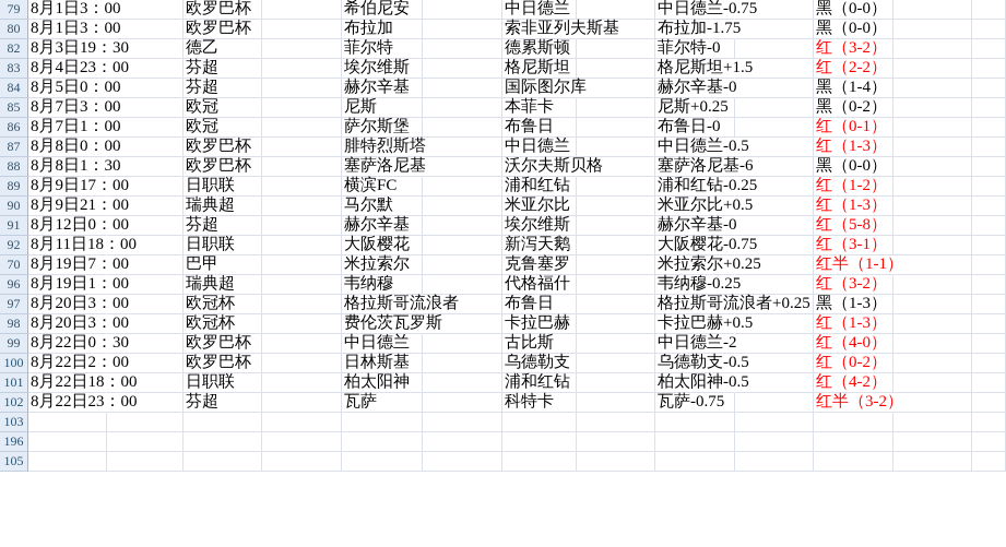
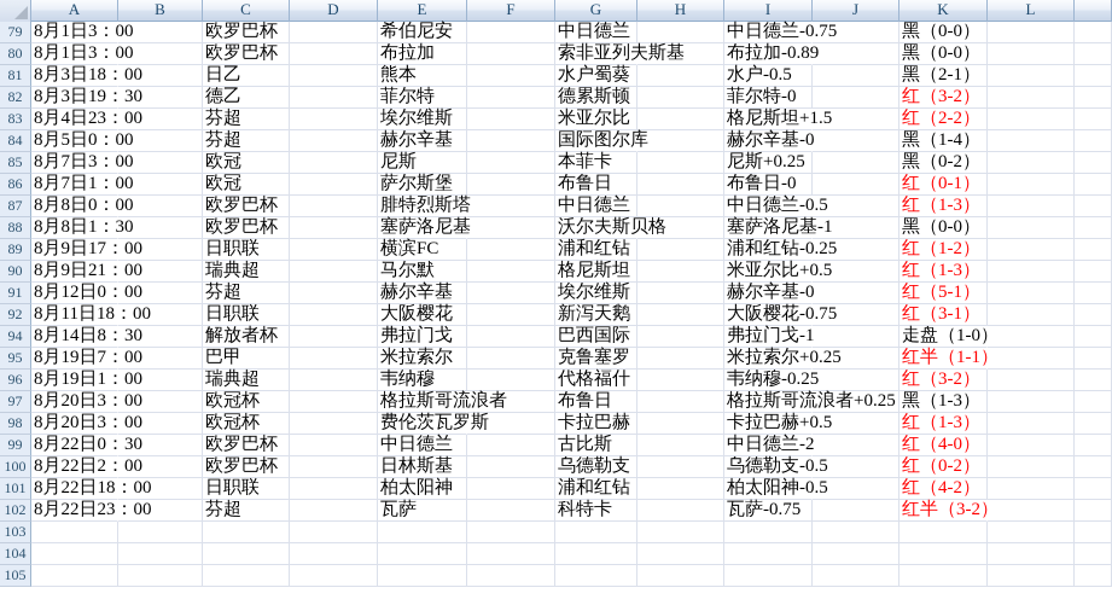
+ A
+ B
+ C
+ D
+ E
+ F
+ G
+ H
+ I
+ J
+ K
+ L
  79
  8月1日3：00
  欧罗巴杯
  希伯尼安
  中日德兰
  中日德兰-0.75
  黑（0-0）
  80
  8月1日3：00
  欧罗巴杯
  布拉加
  索非亚列夫斯基
- 布拉加-1.75
+ 布拉加-0.89
  黑（0-0）
+ 81
+ 8月3日18：00
+ 日乙
+ 熊本
+ 水户蜀葵
+ 水户-0.5
+ 黑（2-1）
  82
  8月3日19：30
  德乙
  菲尔特
  德累斯顿
  菲尔特-0
  红（3-2）
  83
  8月4日23：00
  芬超
  埃尔维斯
- 格尼斯坦
+ 米亚尔比
  格尼斯坦+1.5
  红（2-2）
  84
  8月5日0：00
  芬超
  赫尔辛基
  国际图尔库
  赫尔辛基-0
  黑（1-4）
  85
  8月7日3：00
  欧冠
  尼斯
  本菲卡
  尼斯+0.25
  黑（0-2）
  86
  8月7日1：00
  欧冠
  萨尔斯堡
  布鲁日
  布鲁日-0
  红（0-1）
  87
  8月8日0：00
  欧罗巴杯
  腓特烈斯塔
  中日德兰
  中日德兰-0.5
  红（1-3）
  88
  8月8日1：30
  欧罗巴杯
  塞萨洛尼基
  沃尔夫斯贝格
- 塞萨洛尼基-6
+ 塞萨洛尼基-1
  黑（0-0）
  89
  8月9日17：00
  日职联
  横滨FC
  浦和红钻
  浦和红钻-0.25
  红（1-2）
  90
  8月9日21：00
  瑞典超
  马尔默
- 米亚尔比
+ 格尼斯坦
  米亚尔比+0.5
  红（1-3）
  91
  8月12日0：00
  芬超
  赫尔辛基
  埃尔维斯
  赫尔辛基-0
- 红（5-8）
+ 红（5-1）
  92
  8月11日18：00
  日职联
  大阪樱花
  新泻天鹅
  大阪樱花-0.75
  红（3-1）
+ 94
+ 8月14日8：30
+ 解放者杯
+ 弗拉门戈
+ 巴西国际
+ 弗拉门戈-1
+ 走盘（1-0）
- 70
+ 95
  8月19日7：00
  巴甲
  米拉索尔
  克鲁塞罗
  米拉索尔+0.25
  红半（1-1）
  96
  8月19日1：00
  瑞典超
  韦纳穆
  代格福什
  韦纳穆-0.25
  红（3-2）
  97
  8月20日3：00
  欧冠杯
  格拉斯哥流浪者
  布鲁日
  格拉斯哥流浪者+0.25
  黑（1-3）
  98
  8月20日3：00
  欧冠杯
  费伦茨瓦罗斯
  卡拉巴赫
  卡拉巴赫+0.5
  红（1-3）
  99
  8月22日0：30
  欧罗巴杯
  中日德兰
  古比斯
  中日德兰-2
  红（4-0）
  100
  8月22日2：00
  欧罗巴杯
  日林斯基
  乌德勒支
  乌德勒支-0.5
  红（0-2）
  101
  8月22日18：00
  日职联
  柏太阳神
  浦和红钻
  柏太阳神-0.5
  红（4-2）
  102
  8月22日23：00
  芬超
  瓦萨
  科特卡
  瓦萨-0.75
  红半（3-2）
  103
- 196
+ 104
  105
